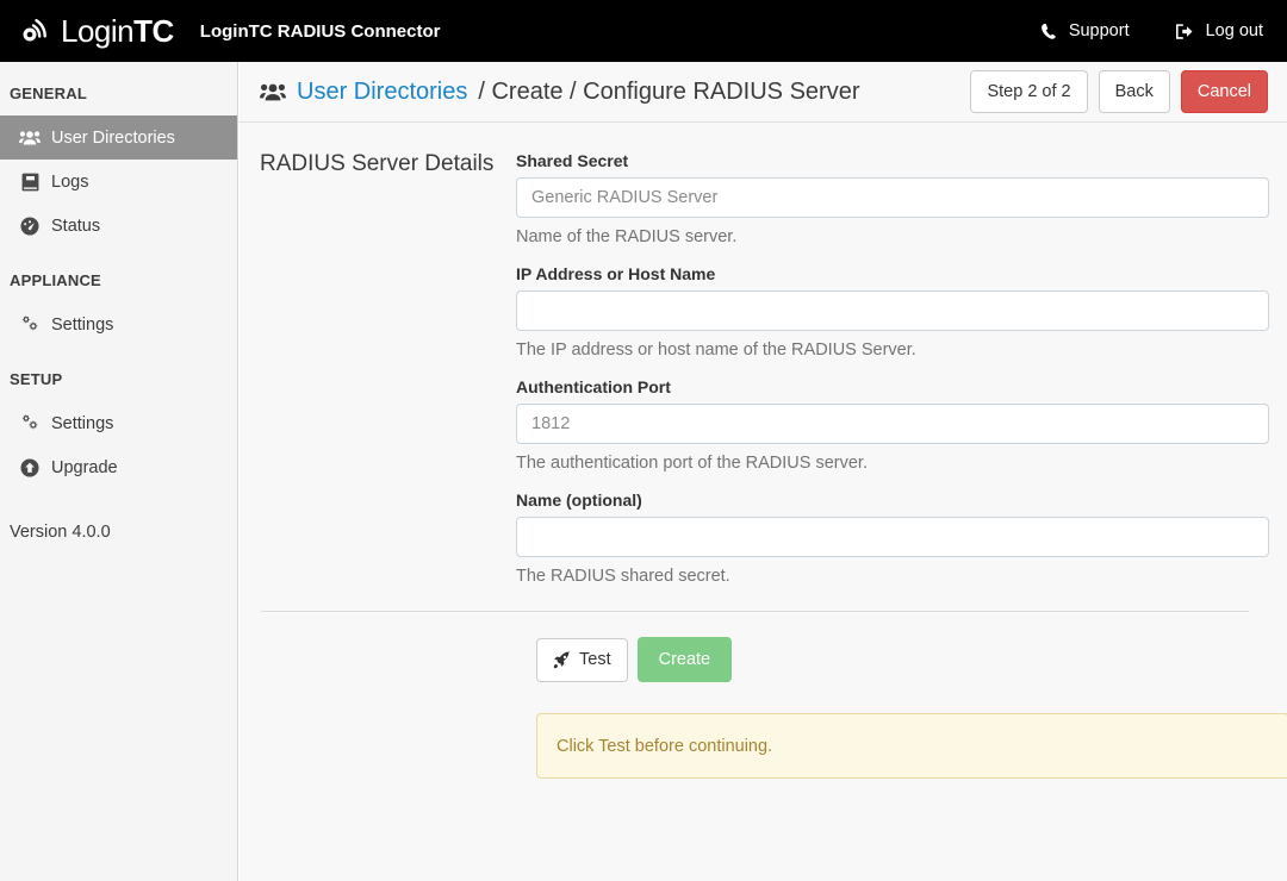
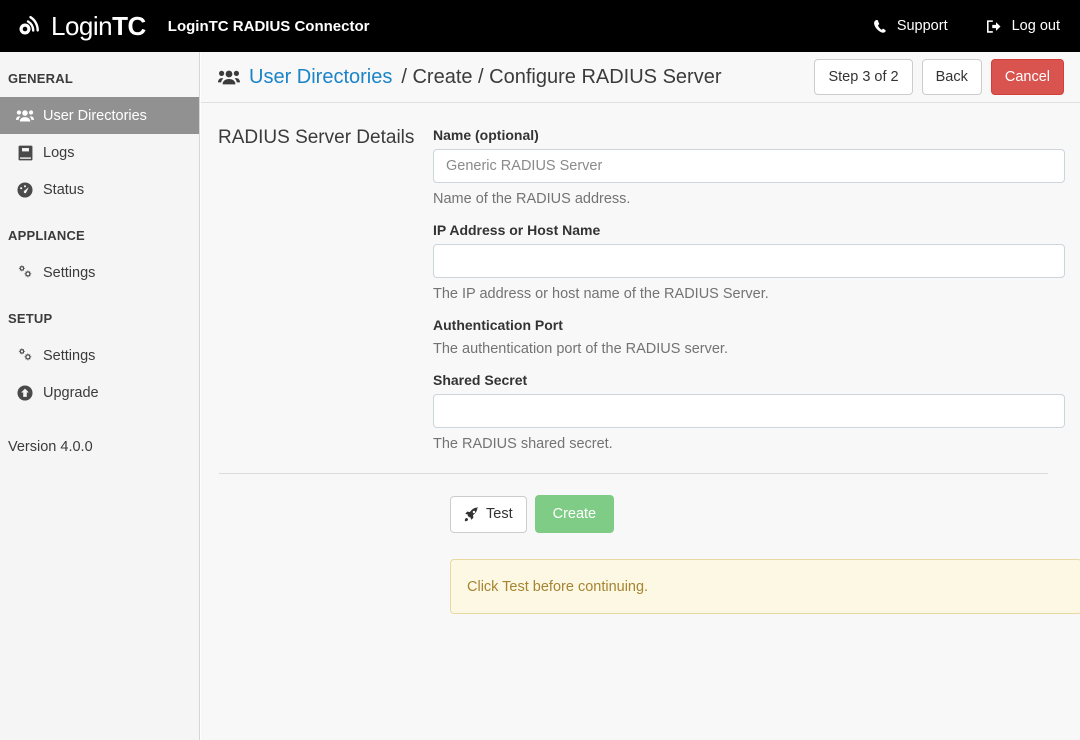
  LoginTC
  LoginTC RADIUS Connector
  Support
  Log out
  GENERAL
  User Directories
  Logs
  Status
  APPLIANCE
  Settings
  SETUP
  Settings
  Upgrade
  Version 4.0.0
  User Directories
  / Create / Configure RADIUS Server
- Step 2 of 2
+ Step 3 of 2
  Back
  Cancel
  RADIUS Server Details
- Shared Secret
+ Name (optional)
  Generic RADIUS Server
- Name of the RADIUS server.
+ Name of the RADIUS address.
  IP Address or Host Name
  The IP address or host name of the RADIUS Server.
  Authentication Port
- 1812
  The authentication port of the RADIUS server.
- Name (optional)
+ Shared Secret
  The RADIUS shared secret.
  Test
  Create
  Click Test before continuing.
